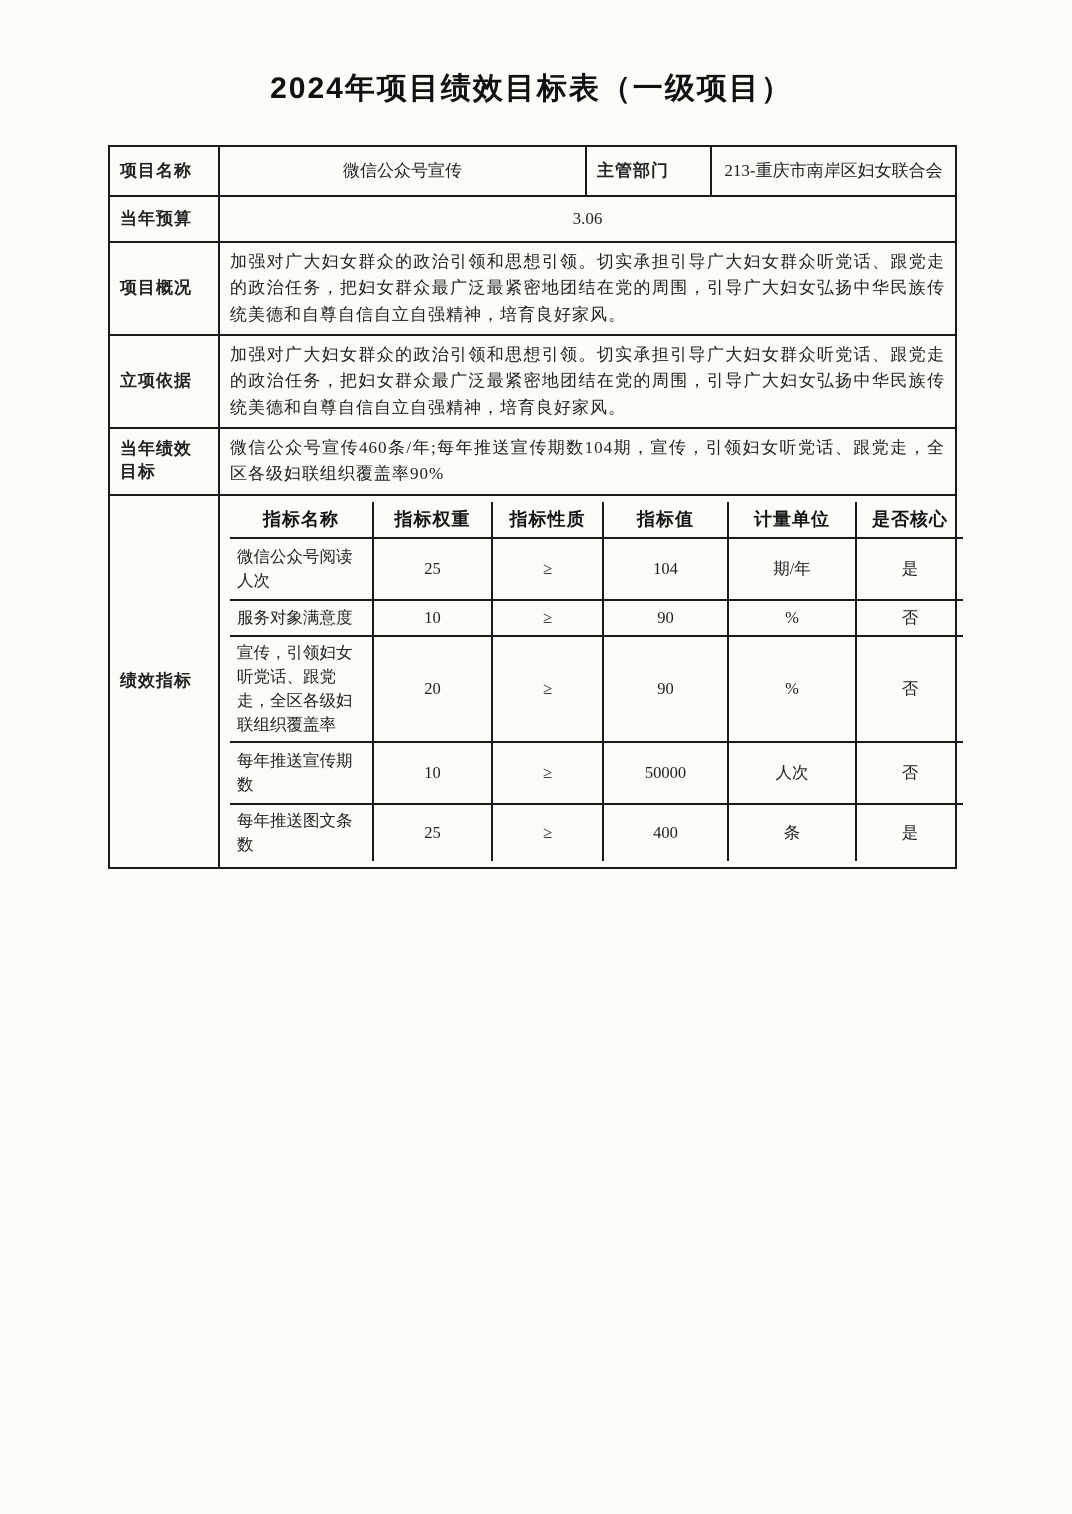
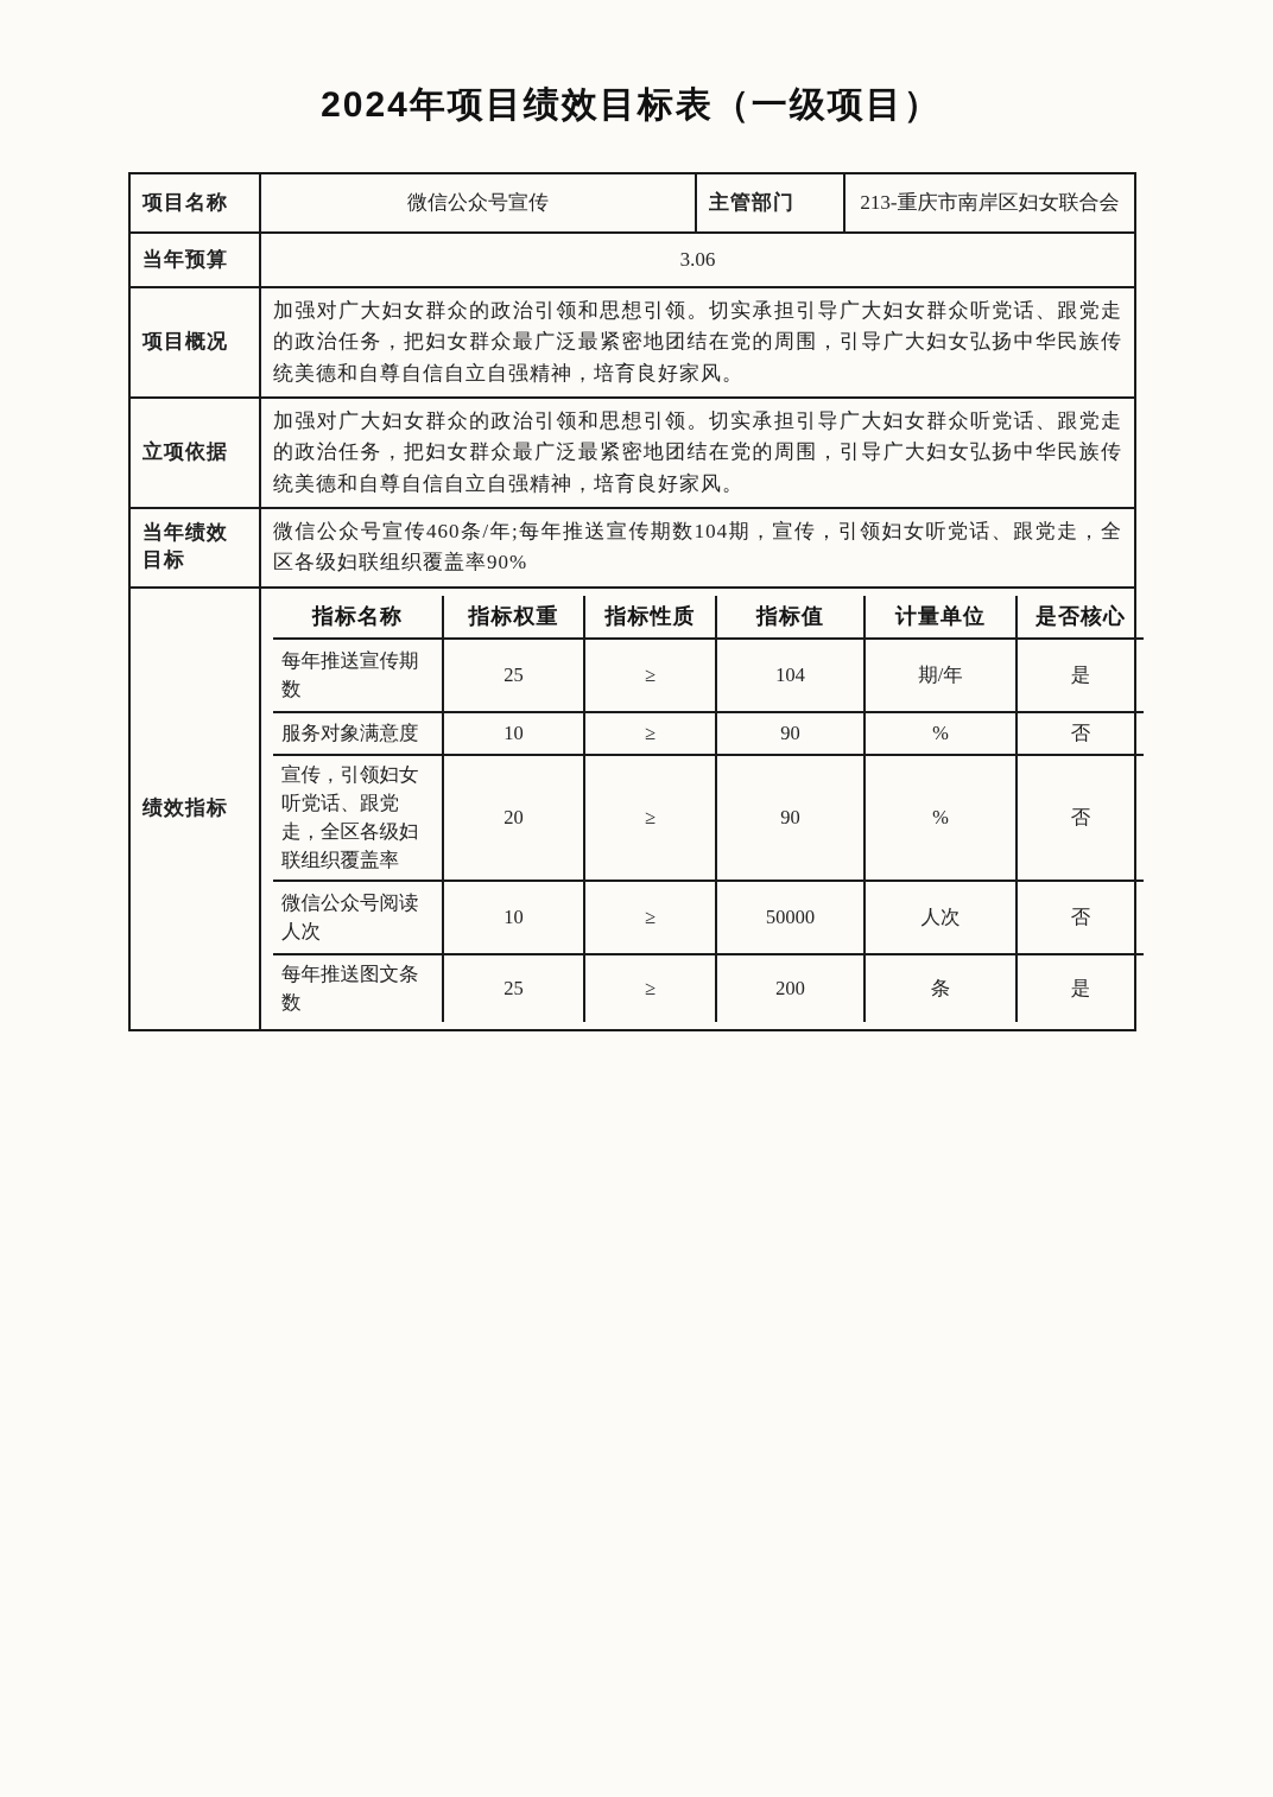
  2024年项目绩效目标表（一级项目）
  项目名称	微信公众号宣传	主管部门	213-重庆市南岸区妇女联合会
  当年预算	3.06
  项目概况	加强对广大妇女群众的政治引领和思想引领。切实承担引导广大妇女群众听党话、跟党走的政治任务，把妇女群众最广泛最紧密地团结在党的周围，引导广大妇女弘扬中华民族传统美德和自尊自信自立自强精神，培育良好家风。
  立项依据	加强对广大妇女群众的政治引领和思想引领。切实承担引导广大妇女群众听党话、跟党走的政治任务，把妇女群众最广泛最紧密地团结在党的周围，引导广大妇女弘扬中华民族传统美德和自尊自信自立自强精神，培育良好家风。
  当年绩效目标	微信公众号宣传460条/年;每年推送宣传期数104期，宣传，引领妇女听党话、跟党走，全区各级妇联组织覆盖率90%
  绩效指标
  指标名称	指标权重	指标性质	指标值	计量单位	是否核心
- 微信公众号阅读人次	25	≥	104	期/年	是
+ 每年推送宣传期数	25	≥	104	期/年	是
  服务对象满意度	10	≥	90	%	否
  宣传，引领妇女听党话、跟党走，全区各级妇联组织覆盖率	20	≥	90	%	否
- 每年推送宣传期数	10	≥	50000	人次	否
+ 微信公众号阅读人次	10	≥	50000	人次	否
- 每年推送图文条数	25	≥	400	条	是
+ 每年推送图文条数	25	≥	200	条	是
